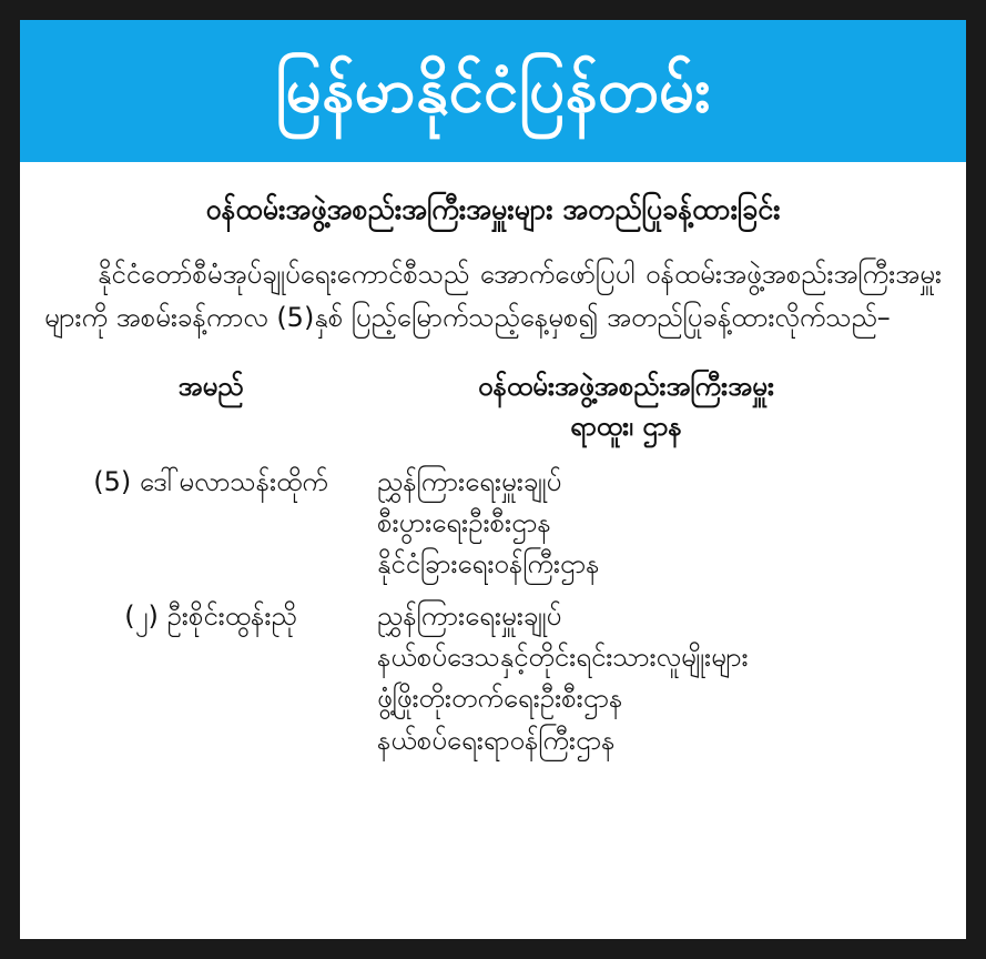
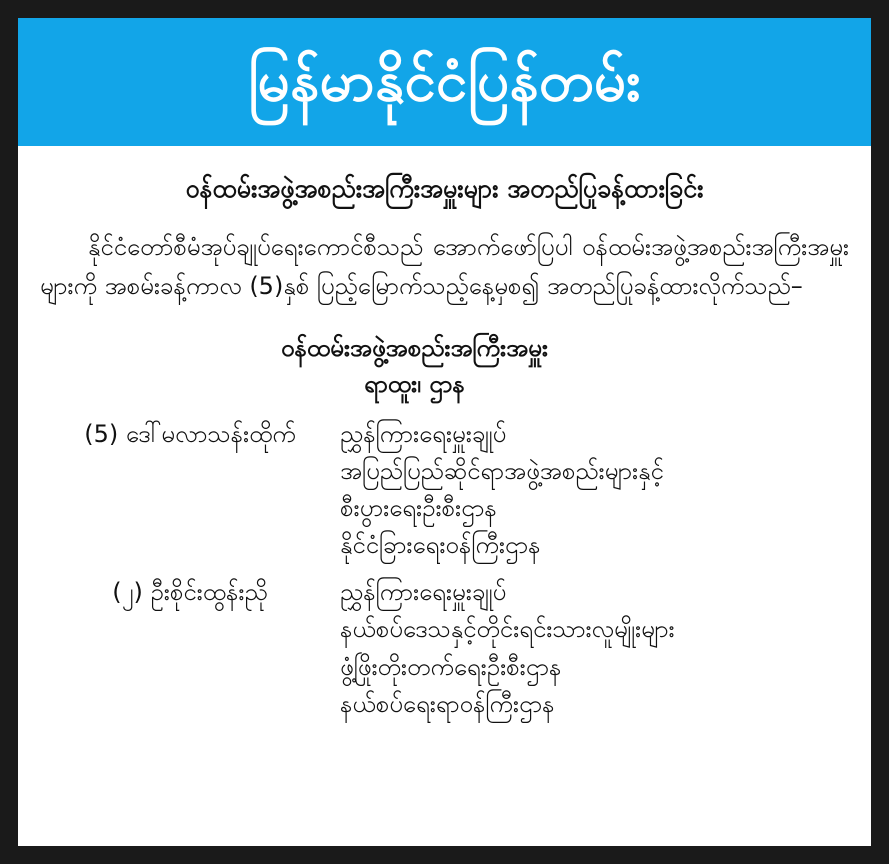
  မြန်မာနိုင်ငံပြန်တမ်း
  ဝန်ထမ်းအဖွဲ့အစည်းအကြီးအမှူးများ အတည်ပြုခန့်ထားခြင်း
  နိုင်ငံတော်စီမံအုပ်ချုပ်ရေးကောင်စီသည် အောက်ဖော်ပြပါ ဝန်ထမ်းအဖွဲ့အစည်းအကြီးအမှူးများကို အစမ်းခန့်ကာလ (5)နှစ် ပြည့်မြောက်သည့်နေ့မှစ၍ အတည်ပြုခန့်ထားလိုက်သည်–
- အမည်
  ဝန်ထမ်းအဖွဲ့အစည်းအကြီးအမှူး
  ရာထူး၊ ဌာန
  (5) ဒေါ်မလာသန်းထိုက်
  ညွှန်ကြားရေးမှူးချုပ်
+ အပြည်ပြည်ဆိုင်ရာအဖွဲ့အစည်းများနှင့်
  စီးပွားရေးဦးစီးဌာန
  နိုင်ငံခြားရေးဝန်ကြီးဌာန
  (၂) ဦးစိုင်းထွန်းညို
  ညွှန်ကြားရေးမှူးချုပ်
  နယ်စပ်ဒေသနှင့်တိုင်းရင်းသားလူမျိုးများ
  ဖွံ့ဖြိုးတိုးတက်ရေးဦးစီးဌာန
  နယ်စပ်ရေးရာဝန်ကြီးဌာန
